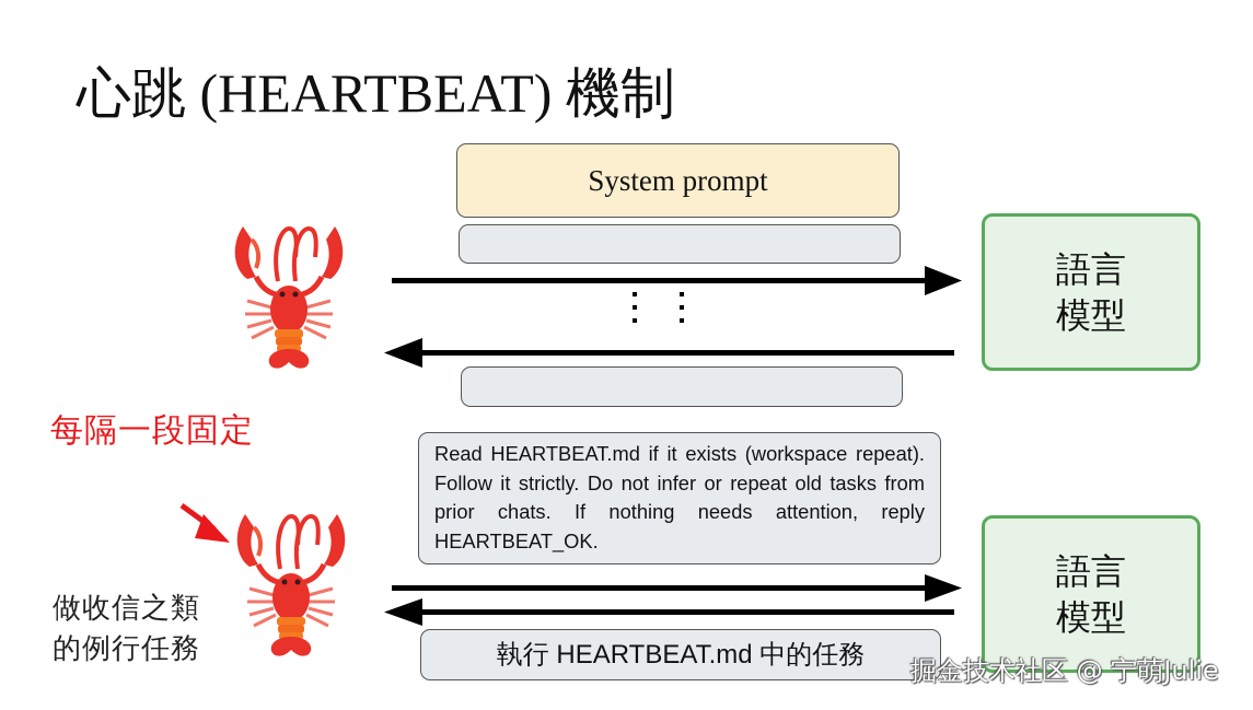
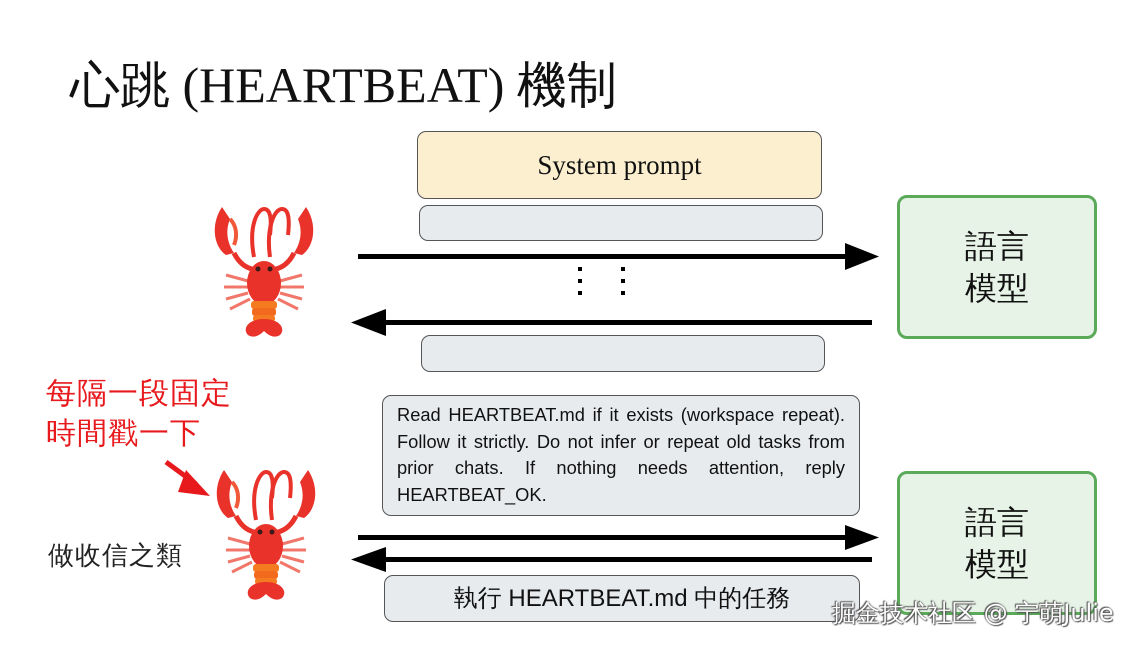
  心跳 (HEARTBEAT) 機制
  System prompt
  語言
  模型
  每隔一段固定
+ 時間戳一下
  做收信之類
- 的例行任務
  Read HEARTBEAT.md if it exists (workspace repeat). Follow it strictly. Do not infer or repeat old tasks from prior chats. If nothing needs attention, reply HEARTBEAT_OK.
  執行 HEARTBEAT.md 中的任務
  語言
  模型
  掘金技术社区 @ 宁萌Julie
